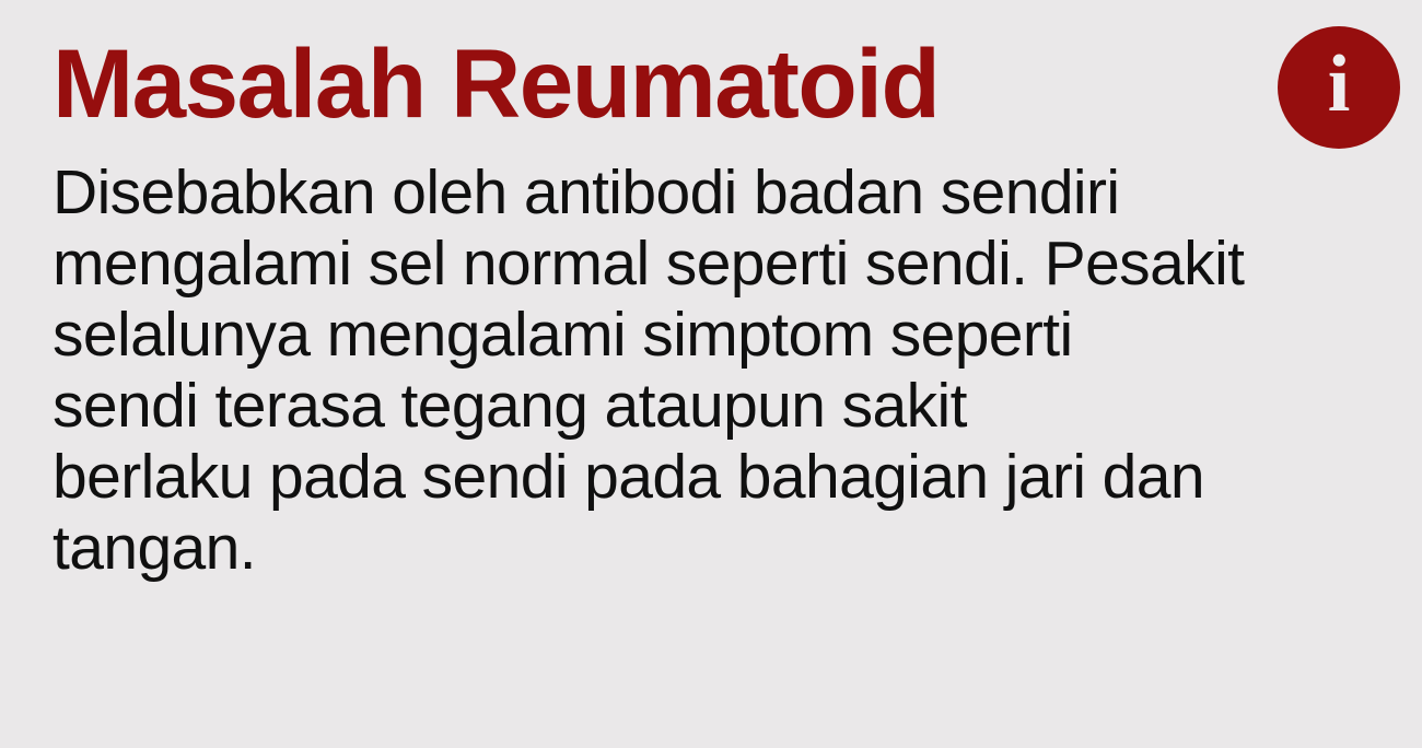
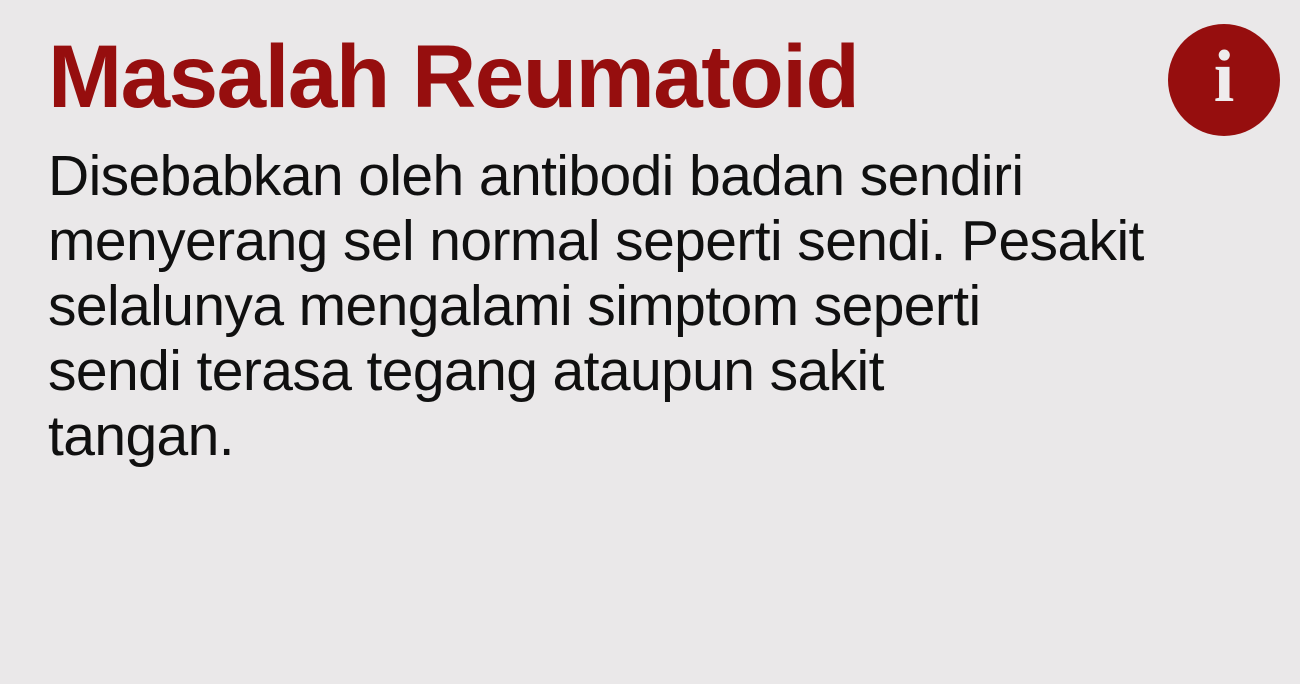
  i
  Masalah Reumatoid
  Disebabkan oleh antibodi badan sendiri
- mengalami sel normal seperti sendi. Pesakit
+ menyerang sel normal seperti sendi. Pesakit
  selalunya mengalami simptom seperti
  sendi terasa tegang ataupun sakit
- berlaku pada sendi pada bahagian jari dan
  tangan.
